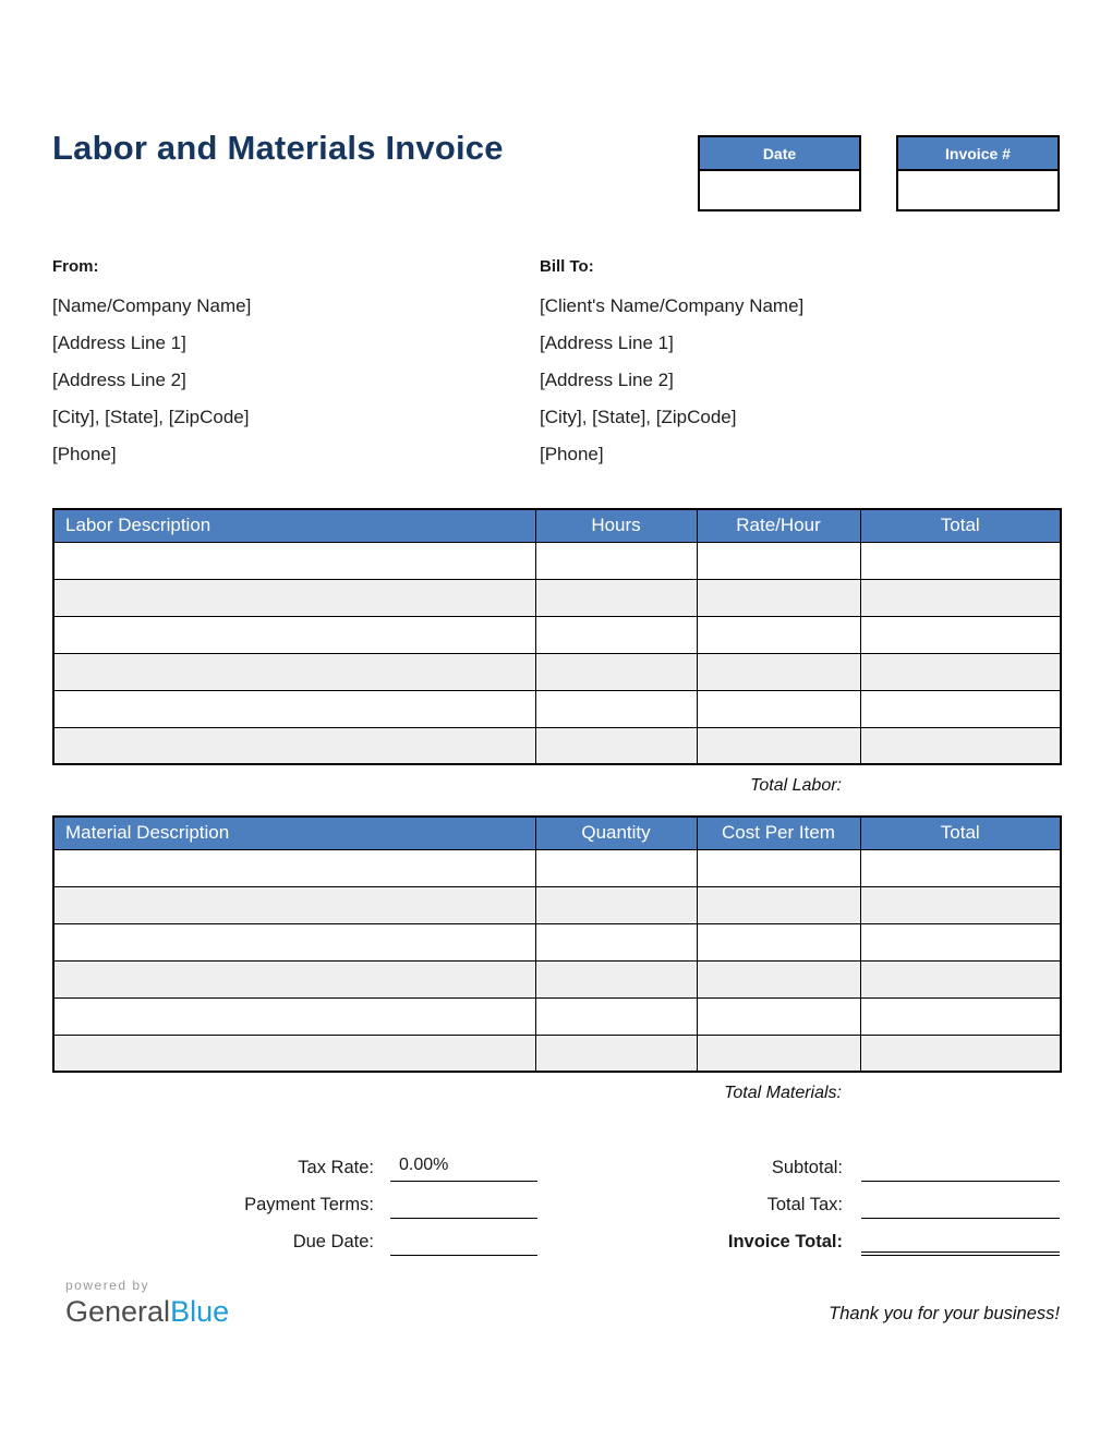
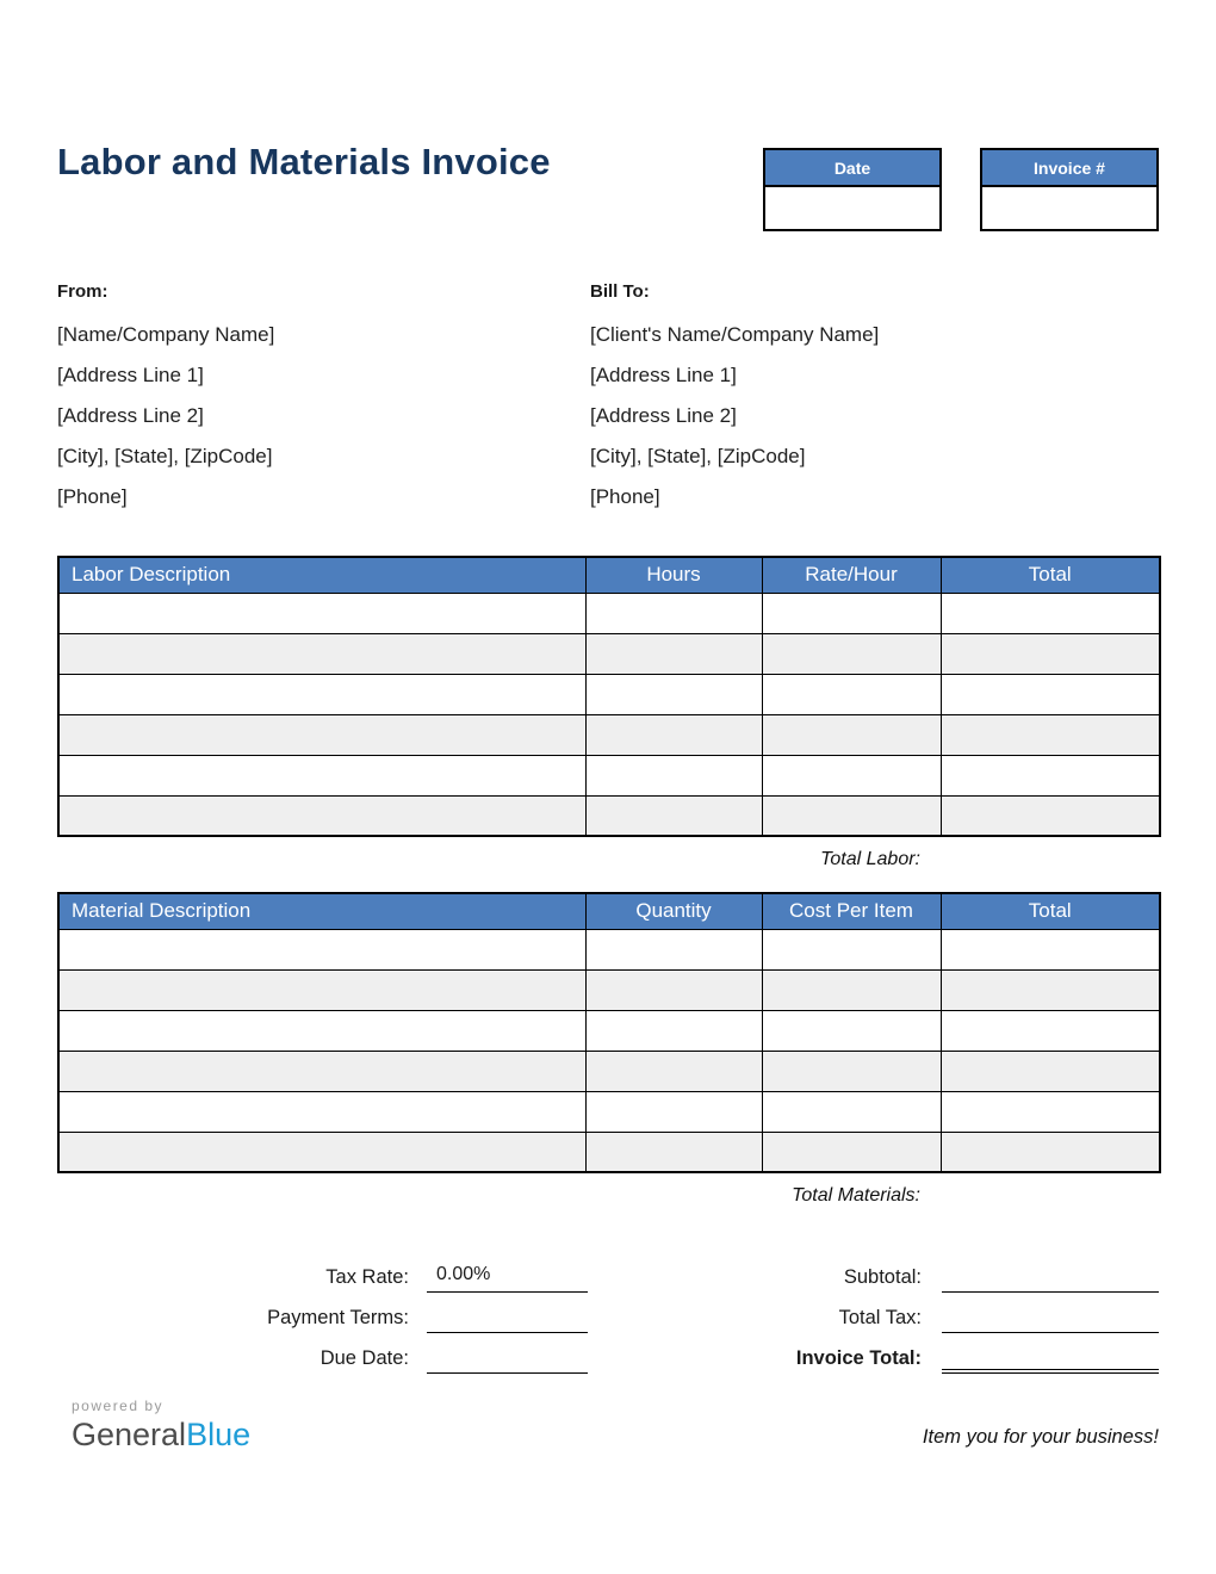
  Labor and Materials Invoice
  Date
  Invoice #
  From:
  [Name/Company Name]
  [Address Line 1]
  [Address Line 2]
  [City], [State], [ZipCode]
  [Phone]
  Bill To:
  [Client's Name/Company Name]
  [Address Line 1]
  [Address Line 2]
  [City], [State], [ZipCode]
  [Phone]
  Labor Description	Hours	Rate/Hour	Total
  Total Labor:
  Material Description	Quantity	Cost Per Item	Total
  Total Materials:
  Tax Rate:
  0.00%
  Payment Terms:
  Due Date:
  Subtotal:
  Total Tax:
  Invoice Total:
  powered by
  GeneralBlue
- Thank you for your business!
+ Item you for your business!
